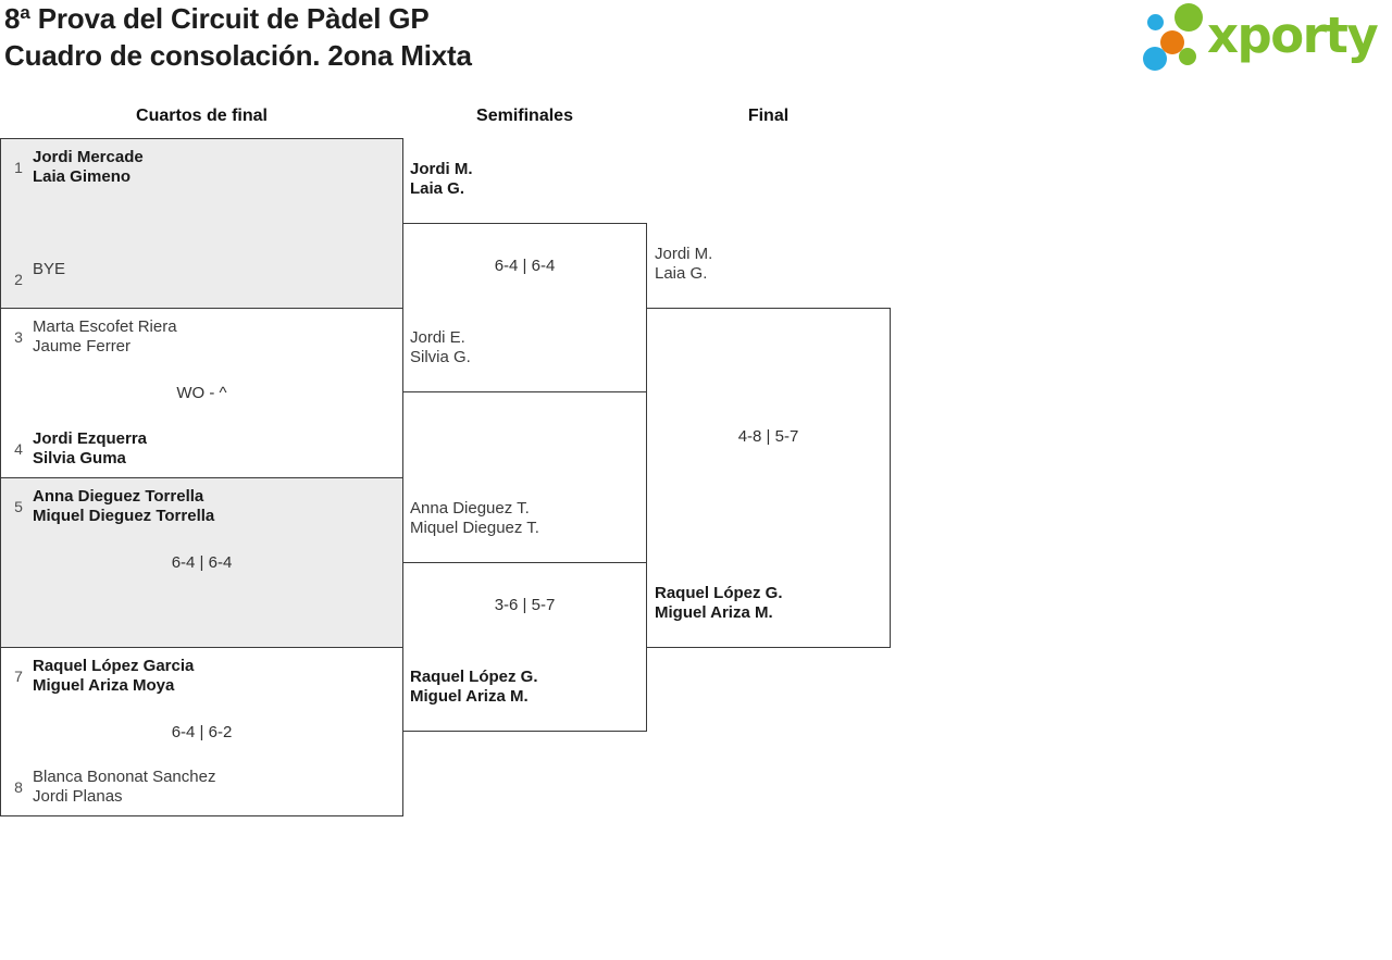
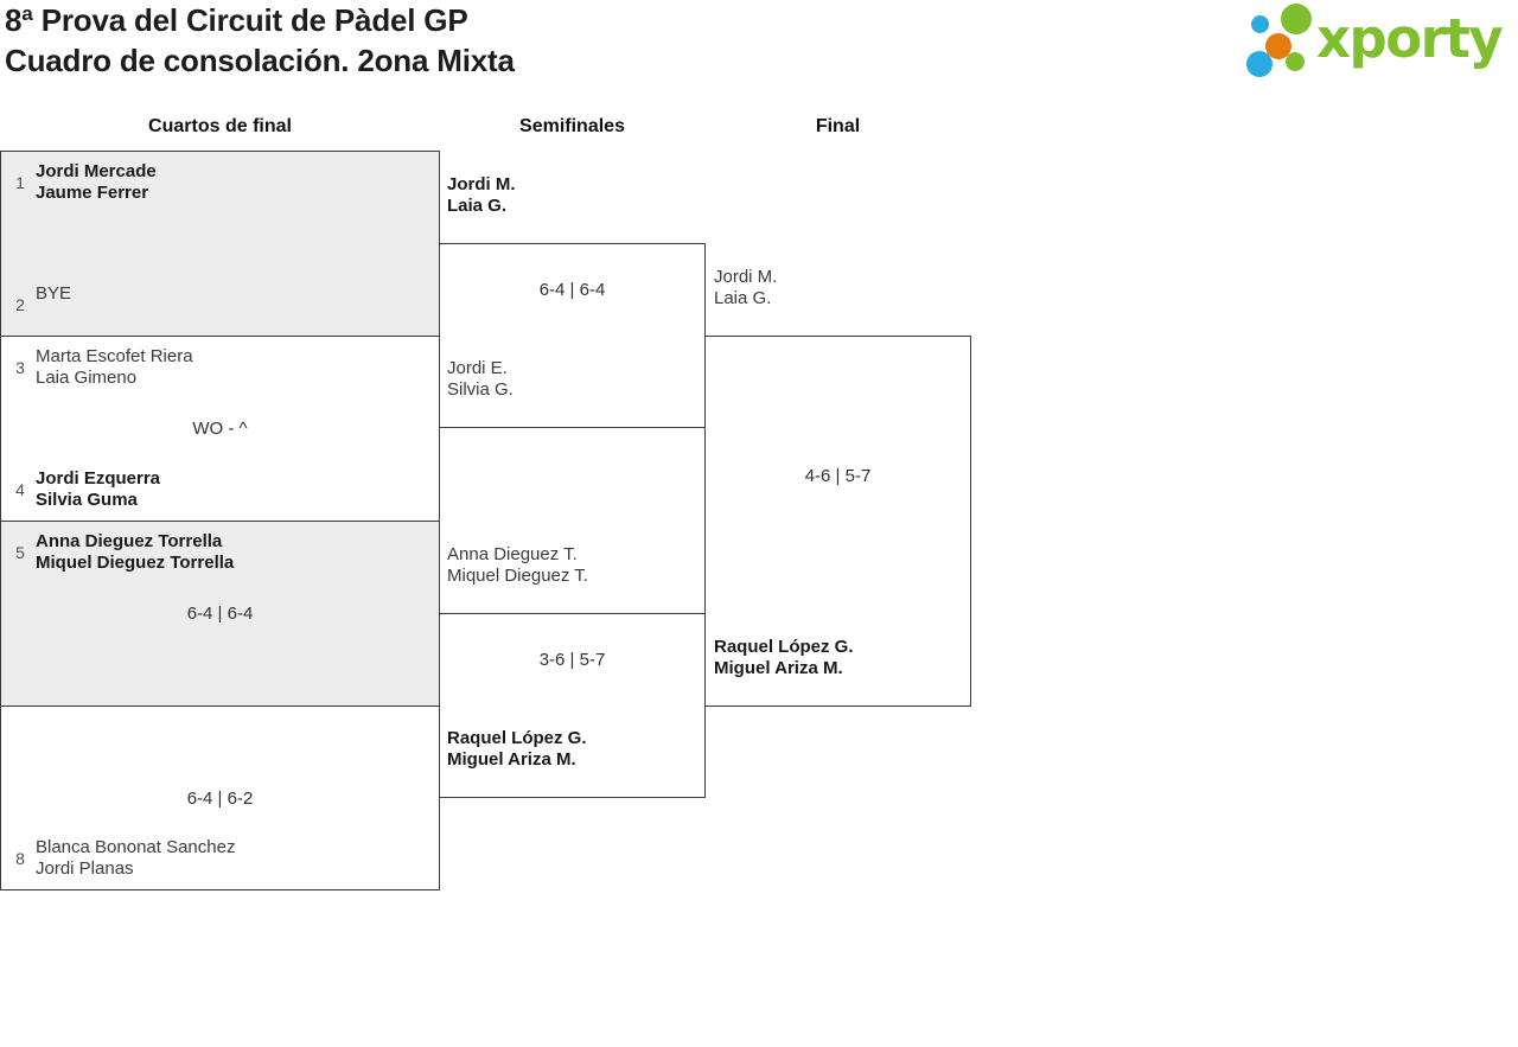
  8ª Prova del Circuit de Pàdel GP
  Cuadro de consolación. 2ona Mixta
  xporty
  Cuartos de final
  Semifinales
  Final
  1
  Jordi Mercade
- Laia Gimeno
+ Jaume Ferrer
  2
  BYE
  3
  Marta Escofet Riera
- Jaume Ferrer
+ Laia Gimeno
  4
  Jordi Ezquerra
  Silvia Guma
  5
  Anna Dieguez Torrella
  Miquel Dieguez Torrella
- 7
- Raquel López Garcia
- Miguel Ariza Moya
  8
  Blanca Bononat Sanchez
  Jordi Planas
  Jordi M.
  Laia G.
  Jordi E.
  Silvia G.
  Anna Dieguez T.
  Miquel Dieguez T.
  Raquel López G.
  Miguel Ariza M.
  Jordi M.
  Laia G.
  Raquel López G.
  Miguel Ariza M.
  WO - ^
  6-4 | 6-4
  6-4 | 6-2
  6-4 | 6-4
  3-6 | 5-7
- 4-8 | 5-7
+ 4-6 | 5-7
